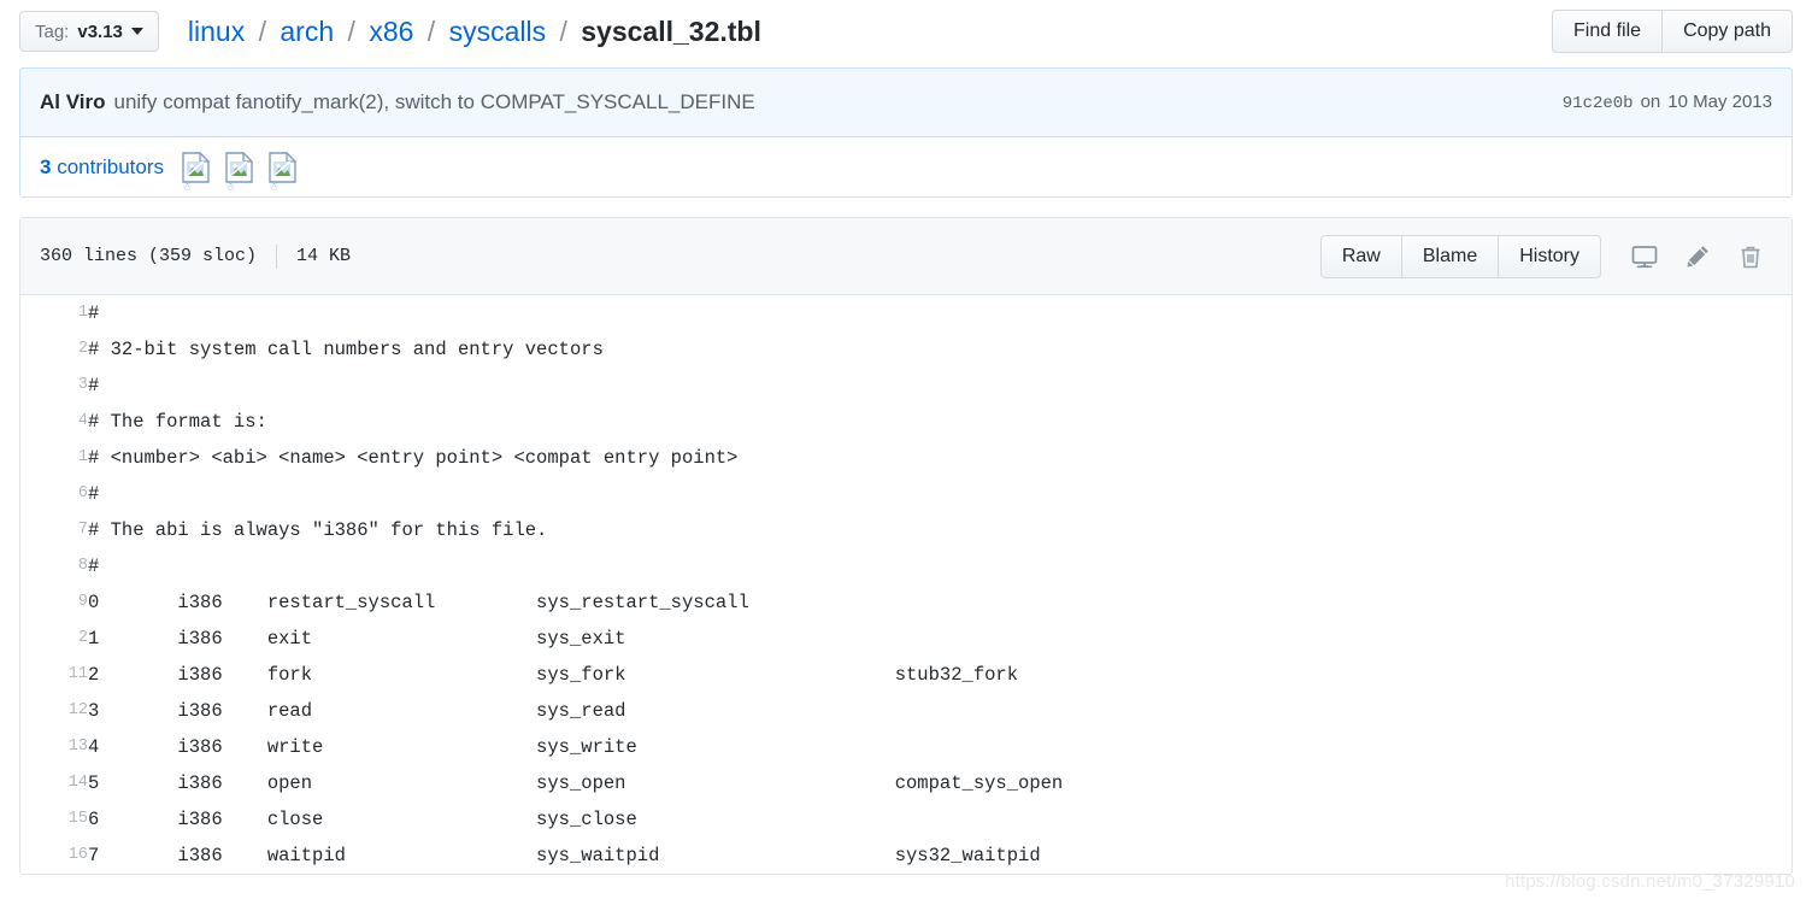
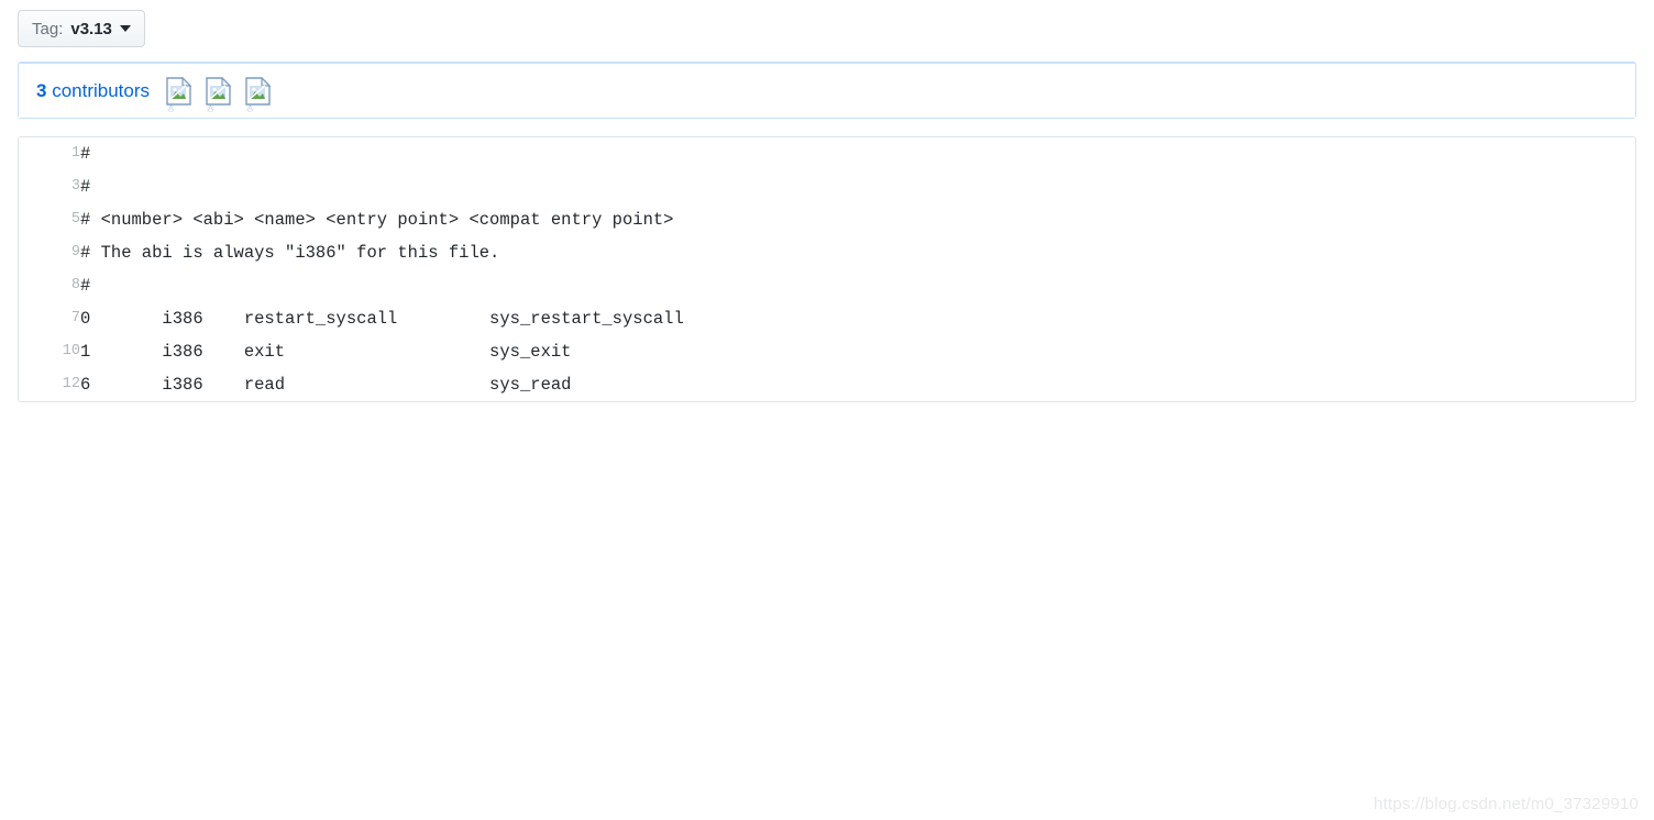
  Tag:
  v3.13
- linux / arch / x86 / syscalls / syscall_32.tbl
- Find file
- Copy path
- Al Viro
- unify compat fanotify_mark(2), switch to COMPAT_SYSCALL_DEFINE
- 91c2e0b
- on
- 10 May 2013
  3 contributors
  ☃
  ☃
  ☃
- 360 lines (359 sloc)
- 14 KB
- Raw
- Blame
- History
  1	#
- 2	# 32-bit system call numbers and entry vectors
  3	#
- 4	# The format is:
- 1	# <number> <abi> <name> <entry point> <compat entry point>
+ 5	# <number> <abi> <name> <entry point> <compat entry point>
- 6	#
- 7	# The abi is always "i386" for this file.
+ 9	# The abi is always "i386" for this file.
  8	#
- 9	0 i386 restart_syscall sys_restart_syscall
+ 7	0 i386 restart_syscall sys_restart_syscall
- 2	1 i386 exit sys_exit
+ 10	1 i386 exit sys_exit
- 11	2 i386 fork sys_fork stub32_fork
- 12	3 i386 read sys_read
+ 12	6 i386 read sys_read
- 13	4 i386 write sys_write
- 14	5 i386 open sys_open compat_sys_open
- 15	6 i386 close sys_close
- 16	7 i386 waitpid sys_waitpid sys32_waitpid
  https://blog.csdn.net/m0_37329910
